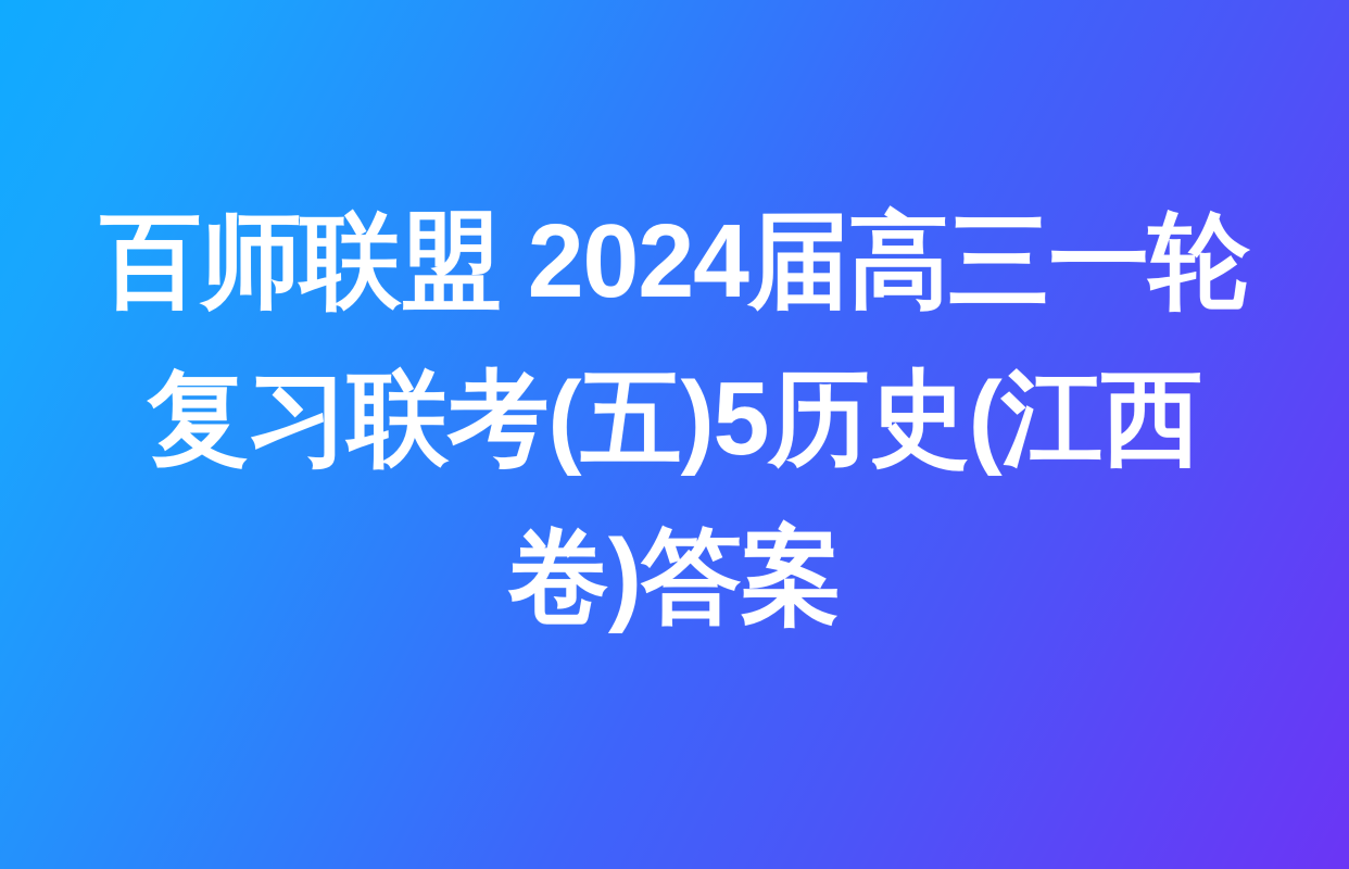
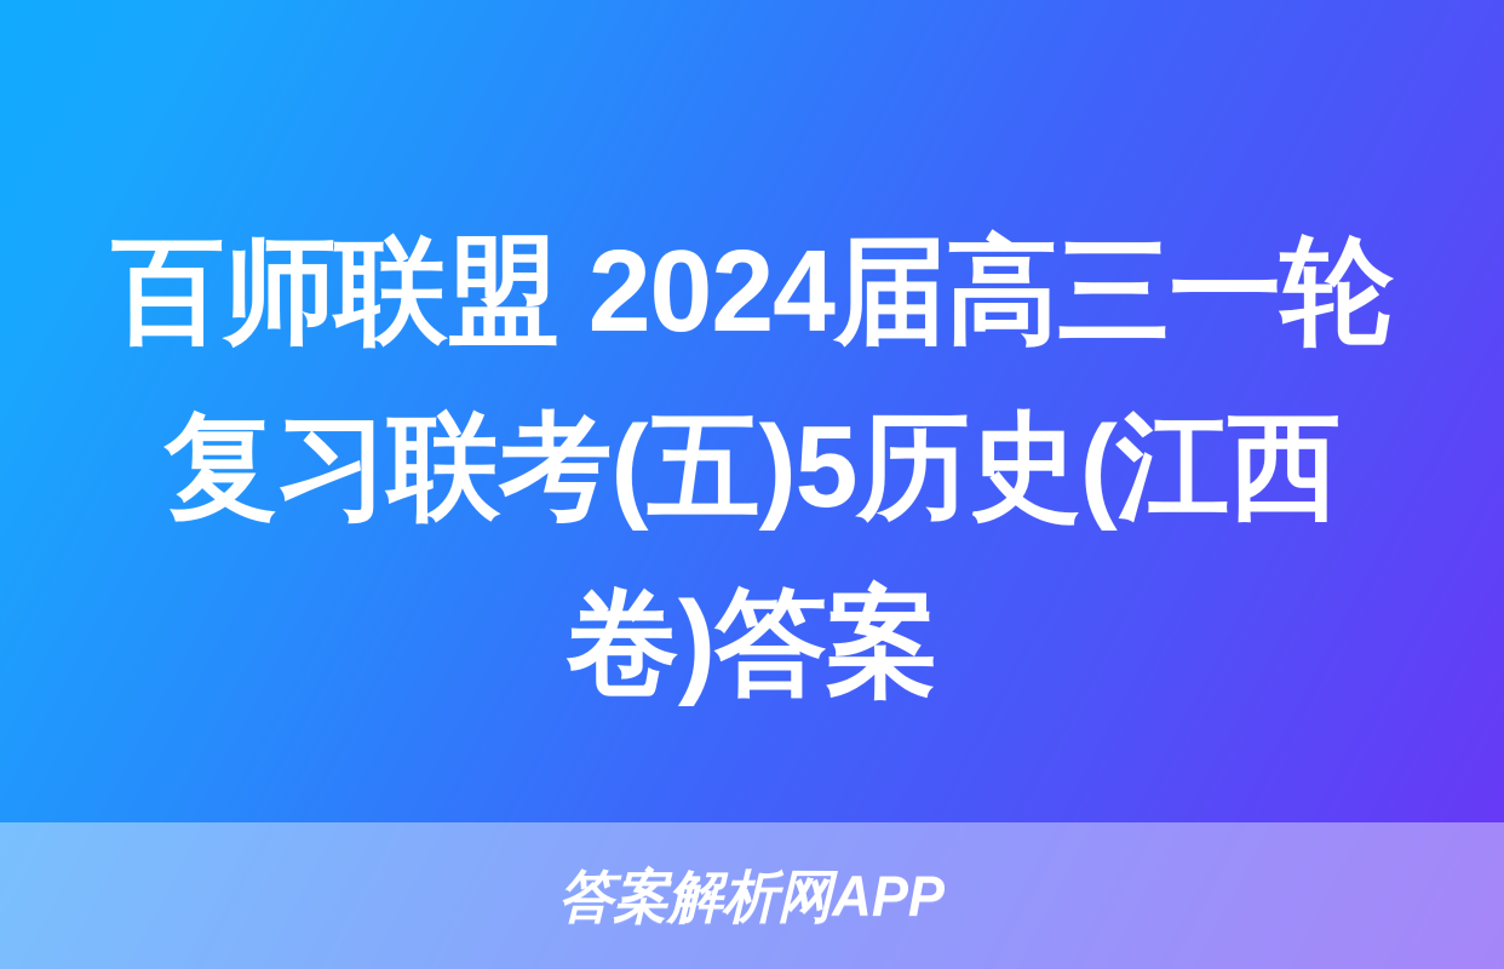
  百师联盟 2024届高三一轮复习联考(五)5历史(江西卷)答案
+ 答案解析网APP
